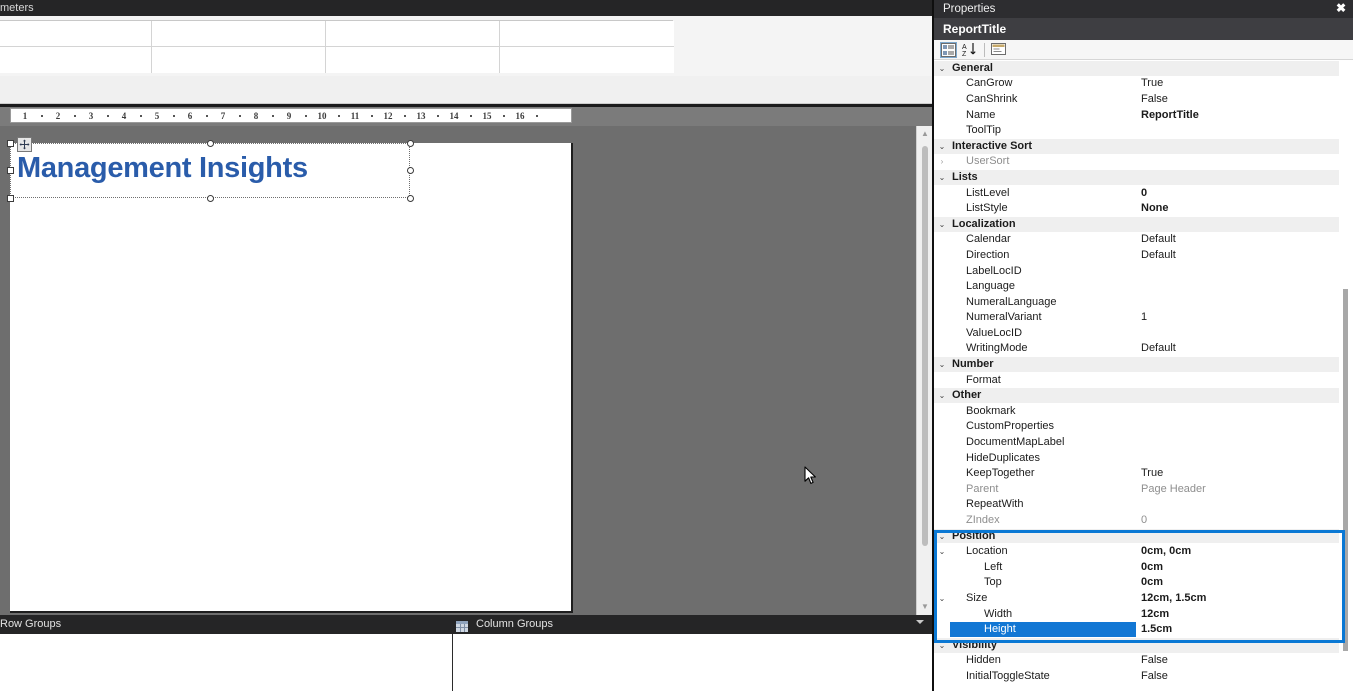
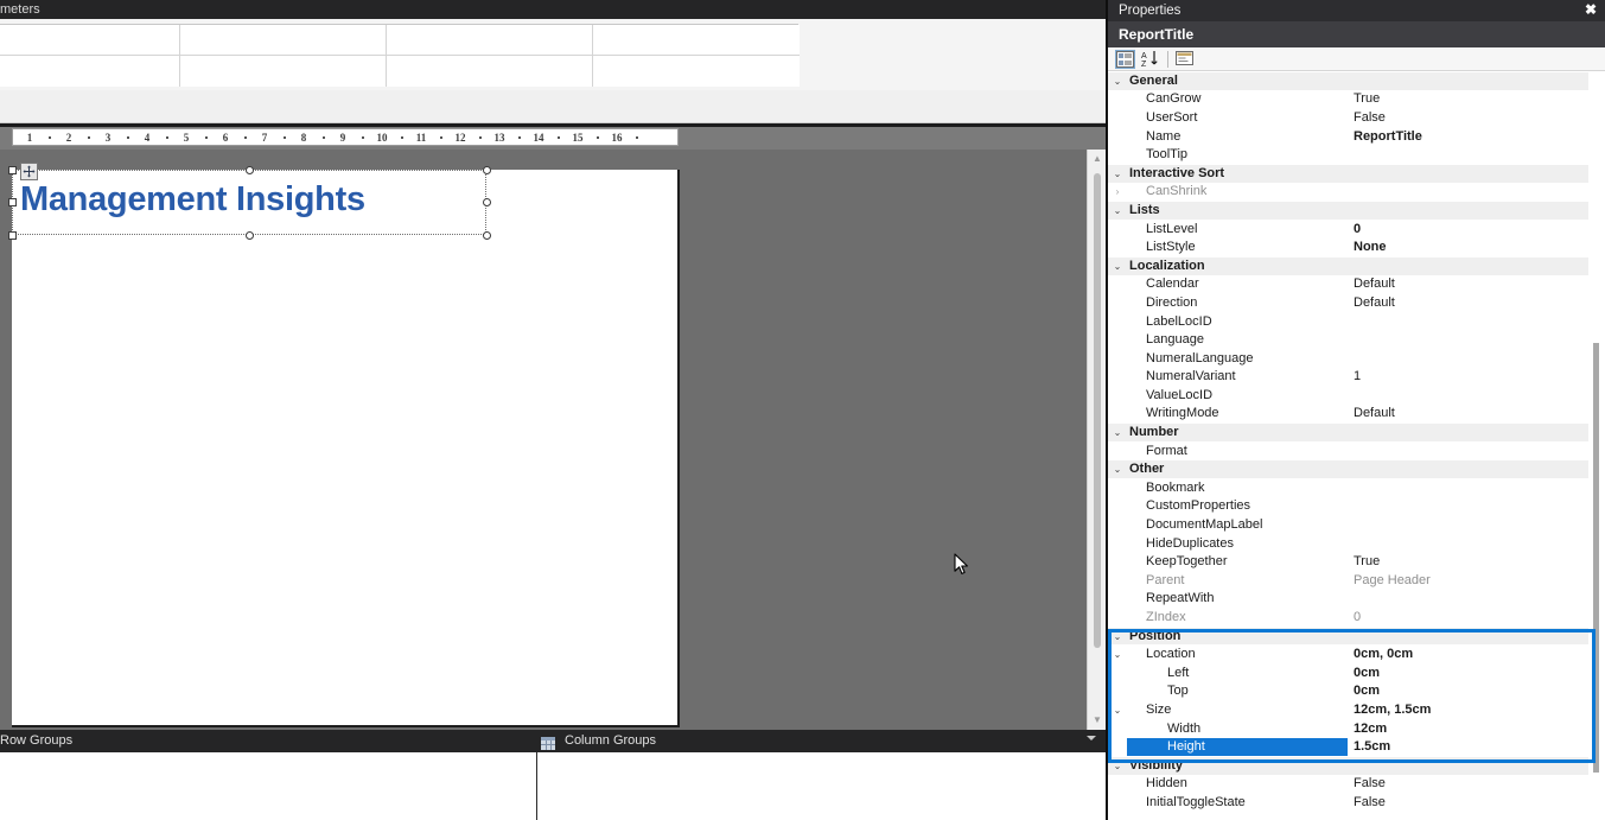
  meters
  1
  2
  3
  4
  5
  6
  7
  8
  9
  10
  11
  12
  13
  14
  15
  16
  Management Insights
  ▲
  ▼
  Row Groups
  Column Groups
  Properties
  ✖
  ReportTitle
  ⌄
  General
  CanGrow
  True
- CanShrink
+ UserSort
  False
  Name
  ReportTitle
  ToolTip
  ⌄
  Interactive Sort
  ›
- UserSort
+ CanShrink
  ⌄
  Lists
  ListLevel
  0
  ListStyle
  None
  ⌄
  Localization
  Calendar
  Default
  Direction
  Default
  LabelLocID
  Language
  NumeralLanguage
  NumeralVariant
  1
  ValueLocID
  WritingMode
  Default
  ⌄
  Number
  Format
  ⌄
  Other
  Bookmark
  CustomProperties
  DocumentMapLabel
  HideDuplicates
  KeepTogether
  True
  Parent
  Page Header
  RepeatWith
  ZIndex
  0
  ⌄
  Position
  ⌄
  Location
  0cm, 0cm
  Left
  0cm
  Top
  0cm
  ⌄
  Size
  12cm, 1.5cm
  Width
  12cm
  Height
  1.5cm
  ⌄
  Visibility
  Hidden
  False
  InitialToggleState
  False
